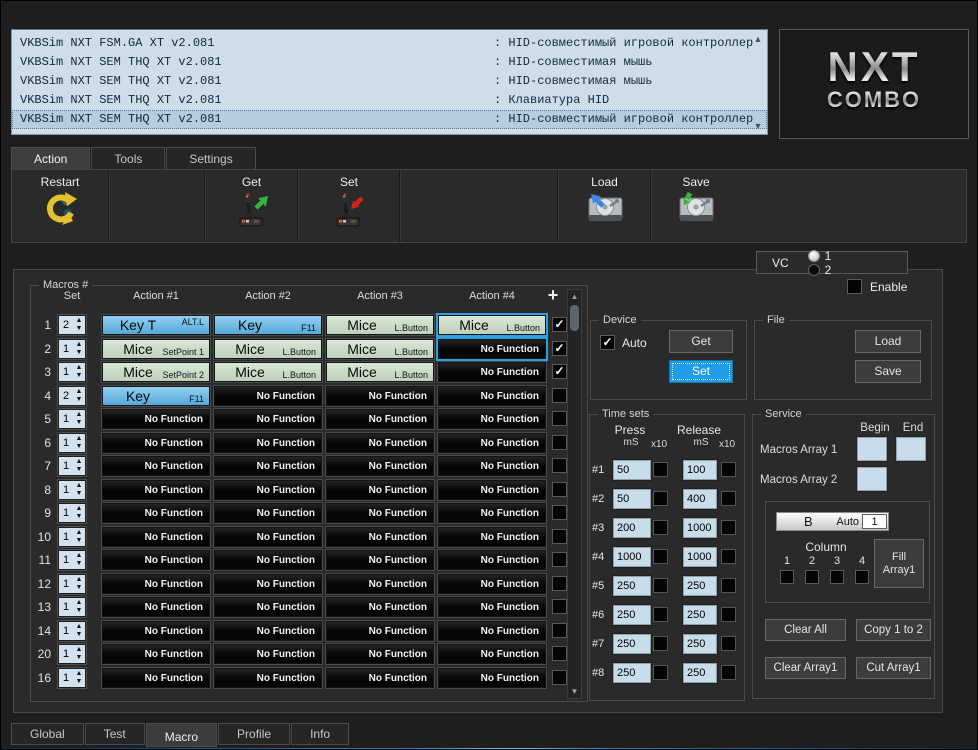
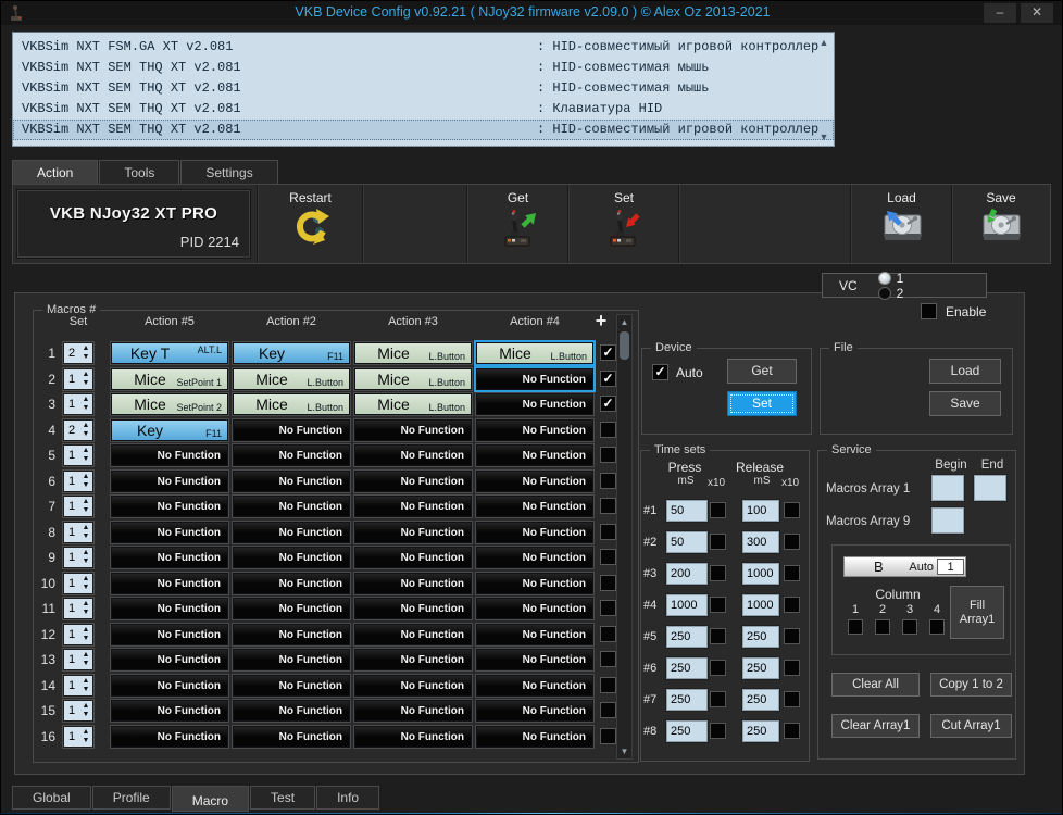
+ VKB Device Config v0.92.21 ( NJoy32 firmware v2.09.0 ) © Alex Oz 2013-2021
+ –
+ ✕
  VKBSim NXT FSM.GA XT v2.081
  : HID-совместимый игровой контроллер
  VKBSim NXT SEM THQ XT v2.081
  : HID-совместимая мышь
  VKBSim NXT SEM THQ XT v2.081
  : HID-совместимая мышь
  VKBSim NXT SEM THQ XT v2.081
  : Клавиатура HID
  VKBSim NXT SEM THQ XT v2.081
  : HID-совместимый игровой контроллер
  ▲
  ▼
- NXT
- COMBO
  Action
  Tools
  Settings
+ VKB NJoy32 XT PRO
+ PID 2214
  Restart
  Get
  Set
  Load
  Save
  VC
  1
  2
  Enable
  Macros #
  Set
- Action #1
+ Action #5
  Action #2
  Action #3
  Action #4
  +
  1
  2
  Key T
  ALT.L
  Key
  F11
  Mice
  L.Button
  Mice
  L.Button
  ✓
  2
  1
  Mice
  SetPoint 1
  Mice
  L.Button
  Mice
  L.Button
  No Function
  ✓
  3
  1
  Mice
  SetPoint 2
  Mice
  L.Button
  Mice
  L.Button
  No Function
  ✓
  4
  2
  Key
  F11
  No Function
  No Function
  No Function
  5
  1
  No Function
  No Function
  No Function
  No Function
  6
  1
  No Function
  No Function
  No Function
  No Function
  7
  1
  No Function
  No Function
  No Function
  No Function
  8
  1
  No Function
  No Function
  No Function
  No Function
  9
  1
  No Function
  No Function
  No Function
  No Function
  10
  1
  No Function
  No Function
  No Function
  No Function
  11
  1
  No Function
  No Function
  No Function
  No Function
  12
  1
  No Function
  No Function
  No Function
  No Function
  13
  1
  No Function
  No Function
  No Function
  No Function
  14
  1
  No Function
  No Function
  No Function
  No Function
- 20
+ 15
  1
  No Function
  No Function
  No Function
  No Function
  16
  1
  No Function
  No Function
  No Function
  No Function
  ▲
  ▼
  Device
  ✓
  Auto
  Get
  Set
  File
  Load
  Save
  Time sets
  Press
  Release
  mS
  x10
  mS
  x10
  #1
  50
  100
  #2
  50
- 400
+ 300
  #3
  200
  1000
  #4
  1000
  1000
  #5
  250
  250
  #6
  250
  250
  #7
  250
  250
  #8
  250
  250
  Service
  Begin
  End
  Macros Array 1
- Macros Array 2
+ Macros Array 9
  B
  Auto
  1
  Column
  1
  2
  3
  4
  Fill Array1
  Clear All
  Copy 1 to 2
  Clear Array1
  Cut Array1
  Global
- Test
+ Profile
  Macro
- Profile
+ Test
  Info
